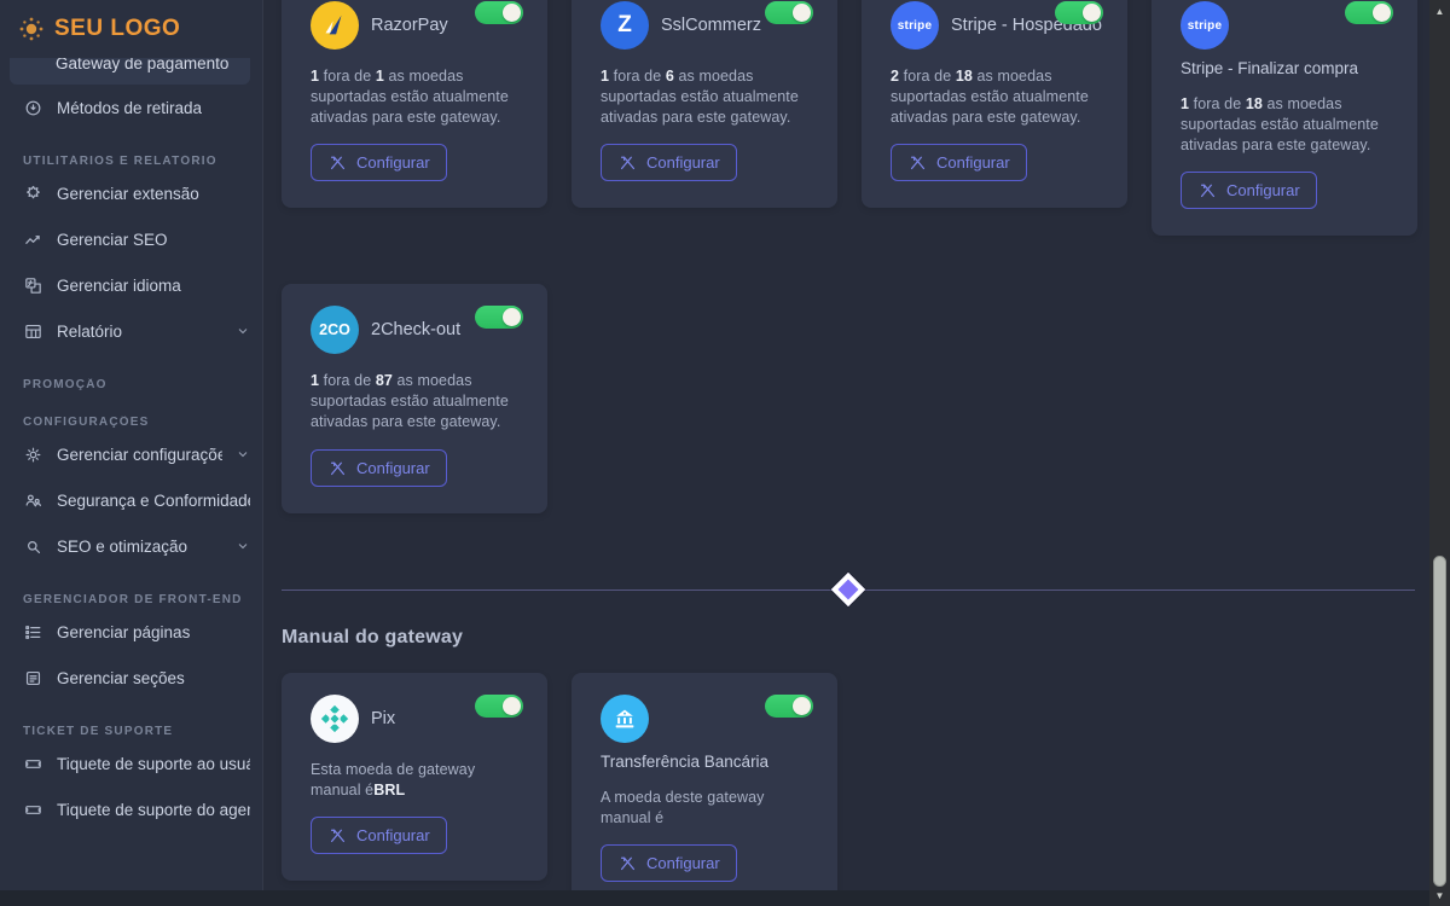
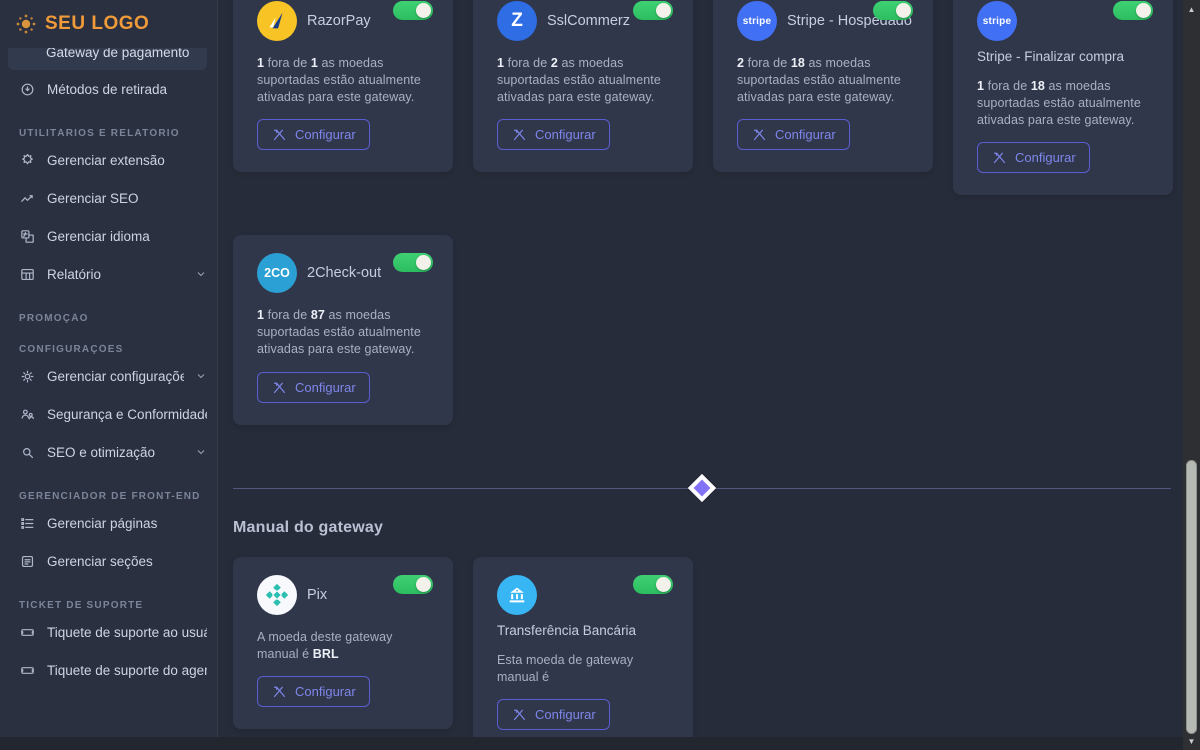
  SEU LOGO
  Gateway de pagamento
  Métodos de retirada
  UTILITÁRIOS E RELATÓRIO
  Gerenciar extensão
  Gerenciar SEO
  Gerenciar idioma
  Relatório
  PROMOÇÃO
  CONFIGURAÇÕES
  Gerenciar configuraçõe
  Segurança e Conformidad
  SEO e otimização
  GERENCIADOR DE FRONT-END
  Gerenciar páginas
  Gerenciar seções
  TICKET DE SUPORTE
  Tiquete de suporte ao usu
  Tiquete de suporte do age
  RazorPay
  1 fora de 1 as moedas suportadas estão atualmente ativadas para este gateway.
  Configurar
  Z
  SslCommerz
- 1 fora de 6 as moedas suportadas estão atualmente ativadas para este gateway.
+ 1 fora de 2 as moedas suportadas estão atualmente ativadas para este gateway.
  Configurar
  stripe
  Stripe - Hospedado
  2 fora de 18 as moedas suportadas estão atualmente ativadas para este gateway.
  Configurar
  stripe
  Stripe - Finalizar compra
  1 fora de 18 as moedas suportadas estão atualmente ativadas para este gateway.
  Configurar
  2CO
  2Check-out
  1 fora de 87 as moedas suportadas estão atualmente ativadas para este gateway.
  Configurar
  Manual do gateway
  Pix
- Esta moeda de gateway manual éBRL
+ A moeda deste gateway manual é BRL
  Configurar
  Transferência Bancária
- A moeda deste gateway manual é
+ Esta moeda de gateway manual é
  Configurar
  ▲
  ▼
